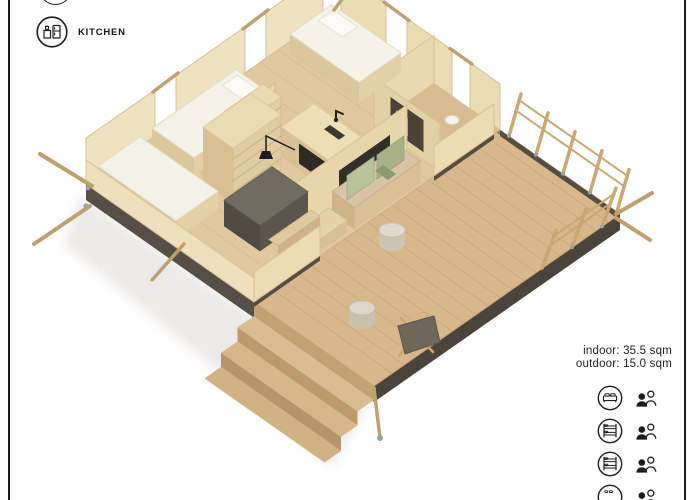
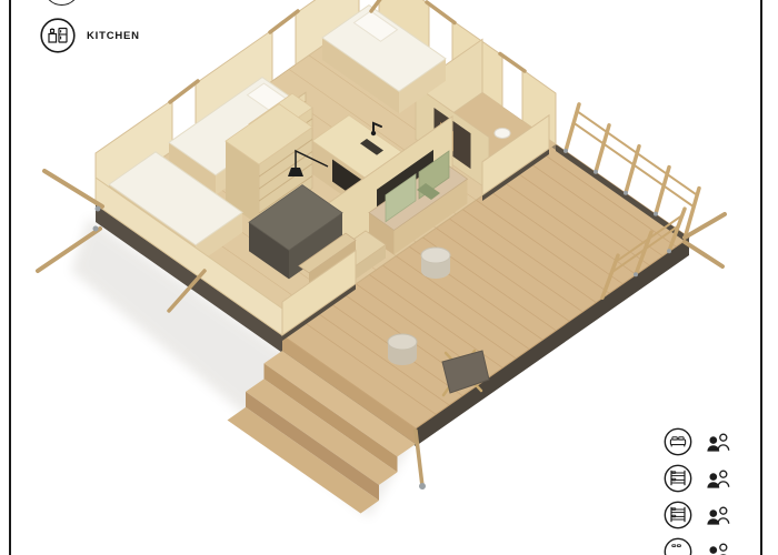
  KITCHEN
- indoor: 35.5 sqm
- outdoor: 15.0 sqm
